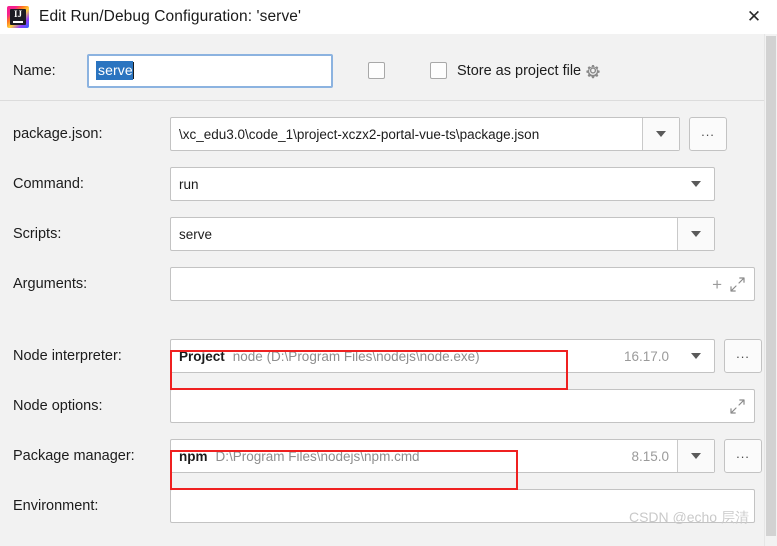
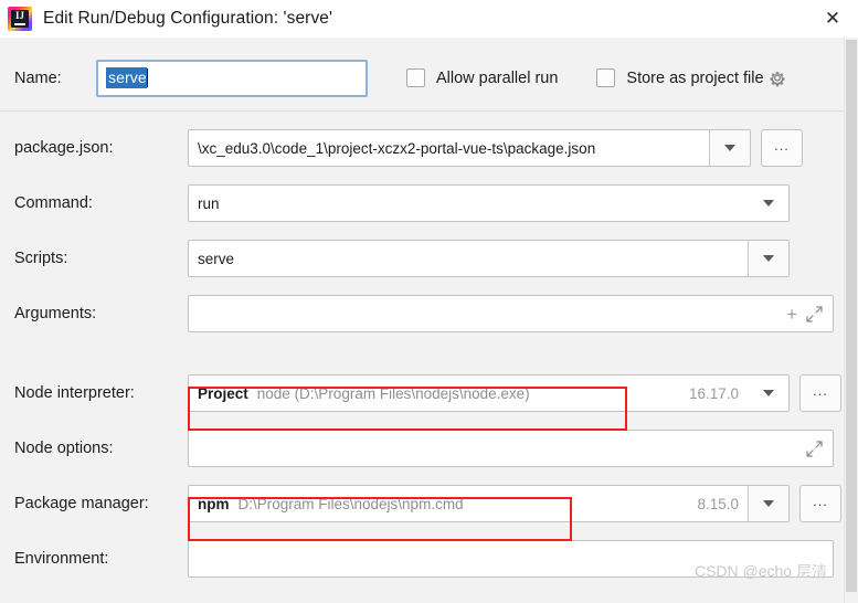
  IJ
  Edit Run/Debug Configuration: 'serve'
  ✕
  Name:
  serve
+ Allow parallel run
  Store as project file
  package.json:
  \xc_edu3.0\code_1\project-xczx2-portal-vue-ts\package.json
  ...
  Command:
  run
  Scripts:
  serve
  Arguments:
  +
  Node interpreter:
  Project
  node (D:\Program Files\nodejs\node.exe)
  16.17.0
  ...
  Node options:
  Package manager:
  npm
  D:\Program Files\nodejs\npm.cmd
  8.15.0
  ...
  Environment:
  CSDN @echo 层清
